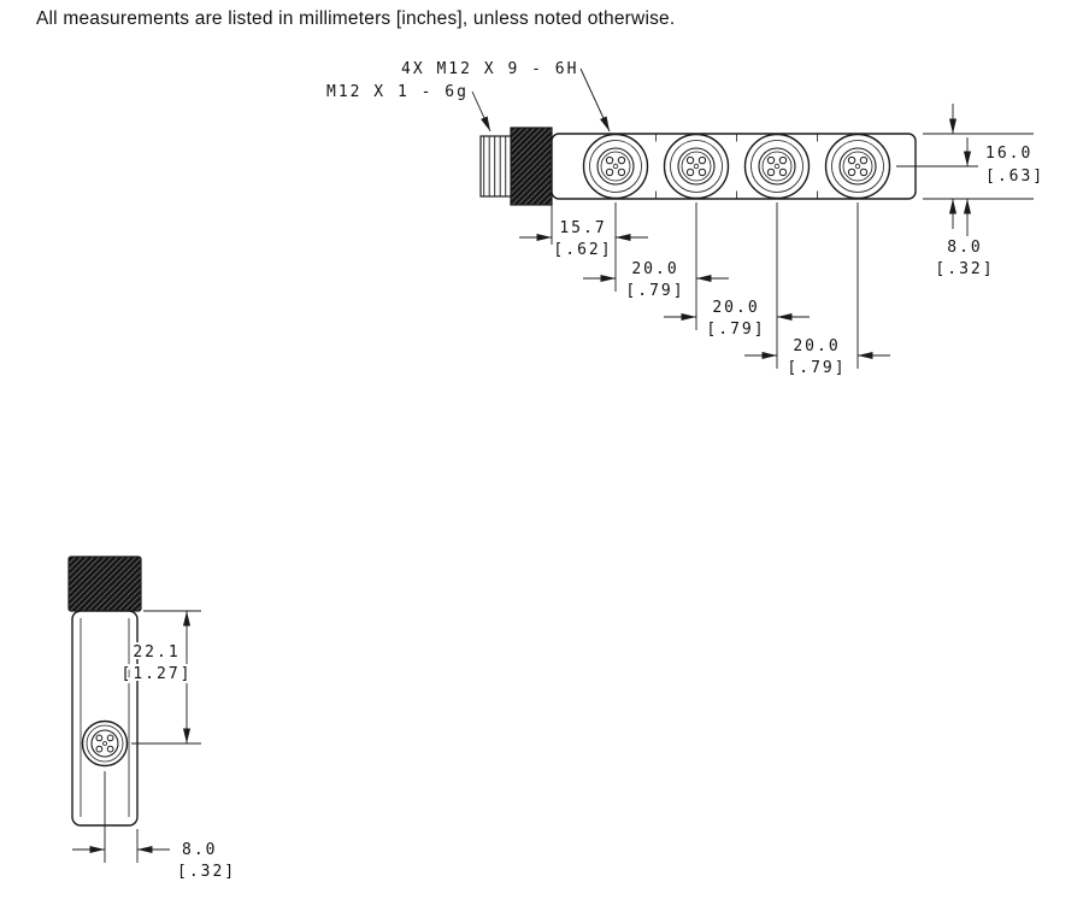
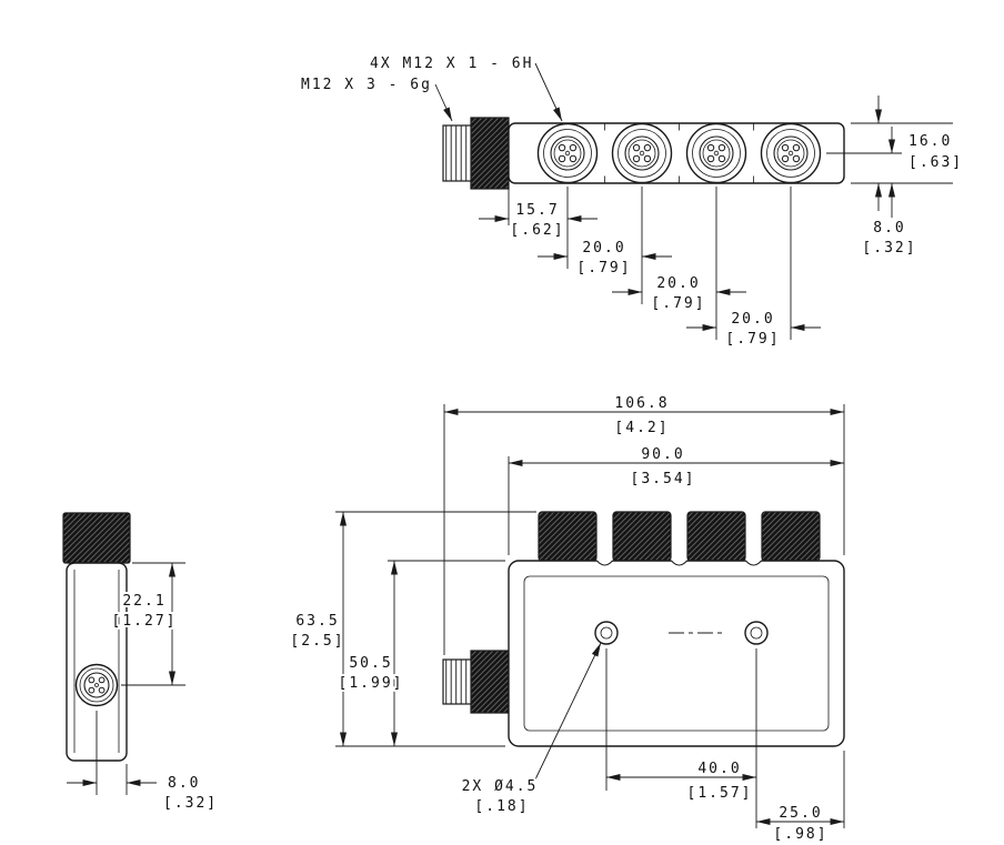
- All measurements are listed in millimeters [inches], unless noted otherwise.
- 4X M12 X 9 - 6H
+ 4X M12 X 1 - 6H
- M12 X 1 - 6g
+ M12 X 3 - 6g
  16.0
  [.63]
  8.0
  [.32]
  15.7
  [.62]
  20.0
  [.79]
  20.0
  [.79]
  20.0
  [.79]
  22.1
  [1.27]
  8.0
  [.32]
+ 106.8
+ [4.2]
+ 90.0
+ [3.54]
+ 63.5
+ [2.5]
+ 50.5
+ [1.99]
+ 40.0
+ [1.57]
+ 25.0
+ [.98]
+ 2X Ø4.5
+ [.18]
